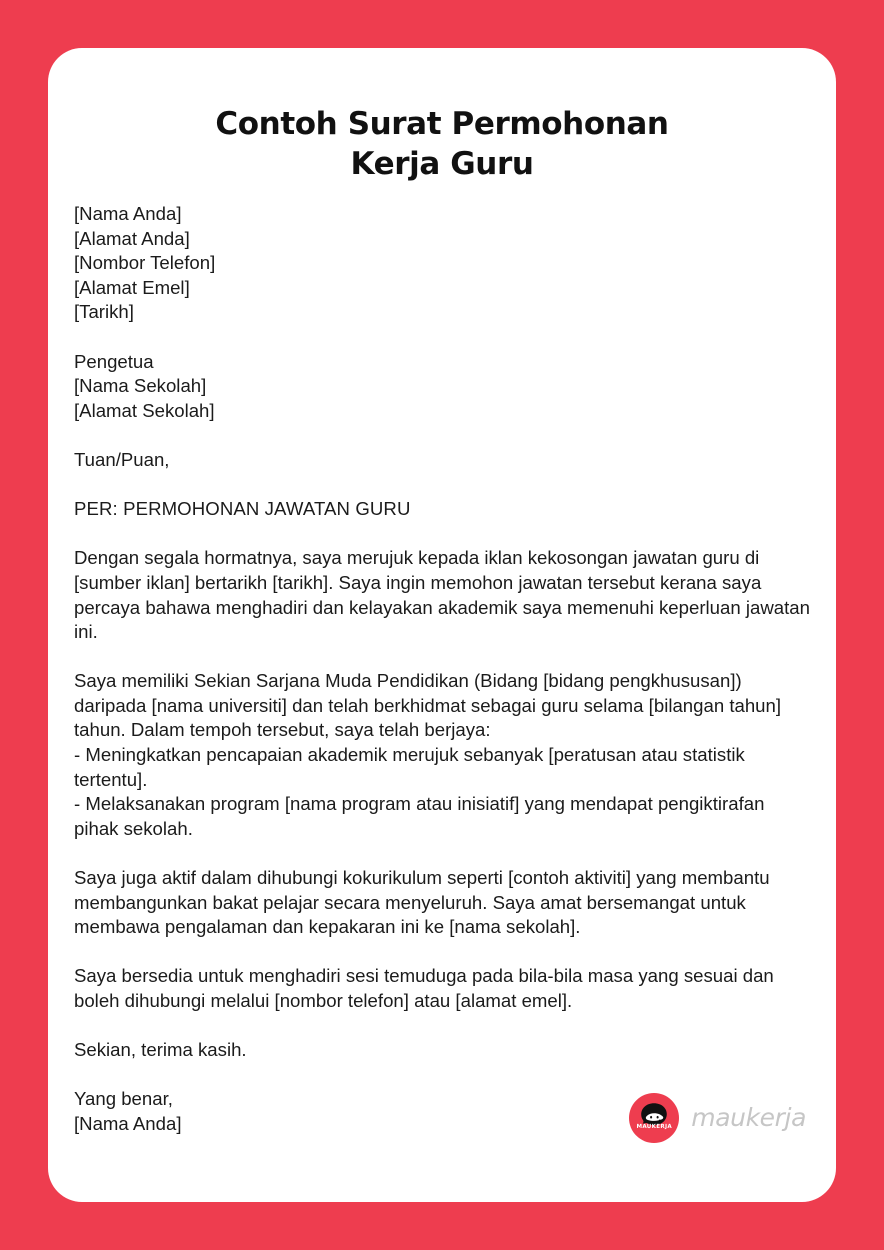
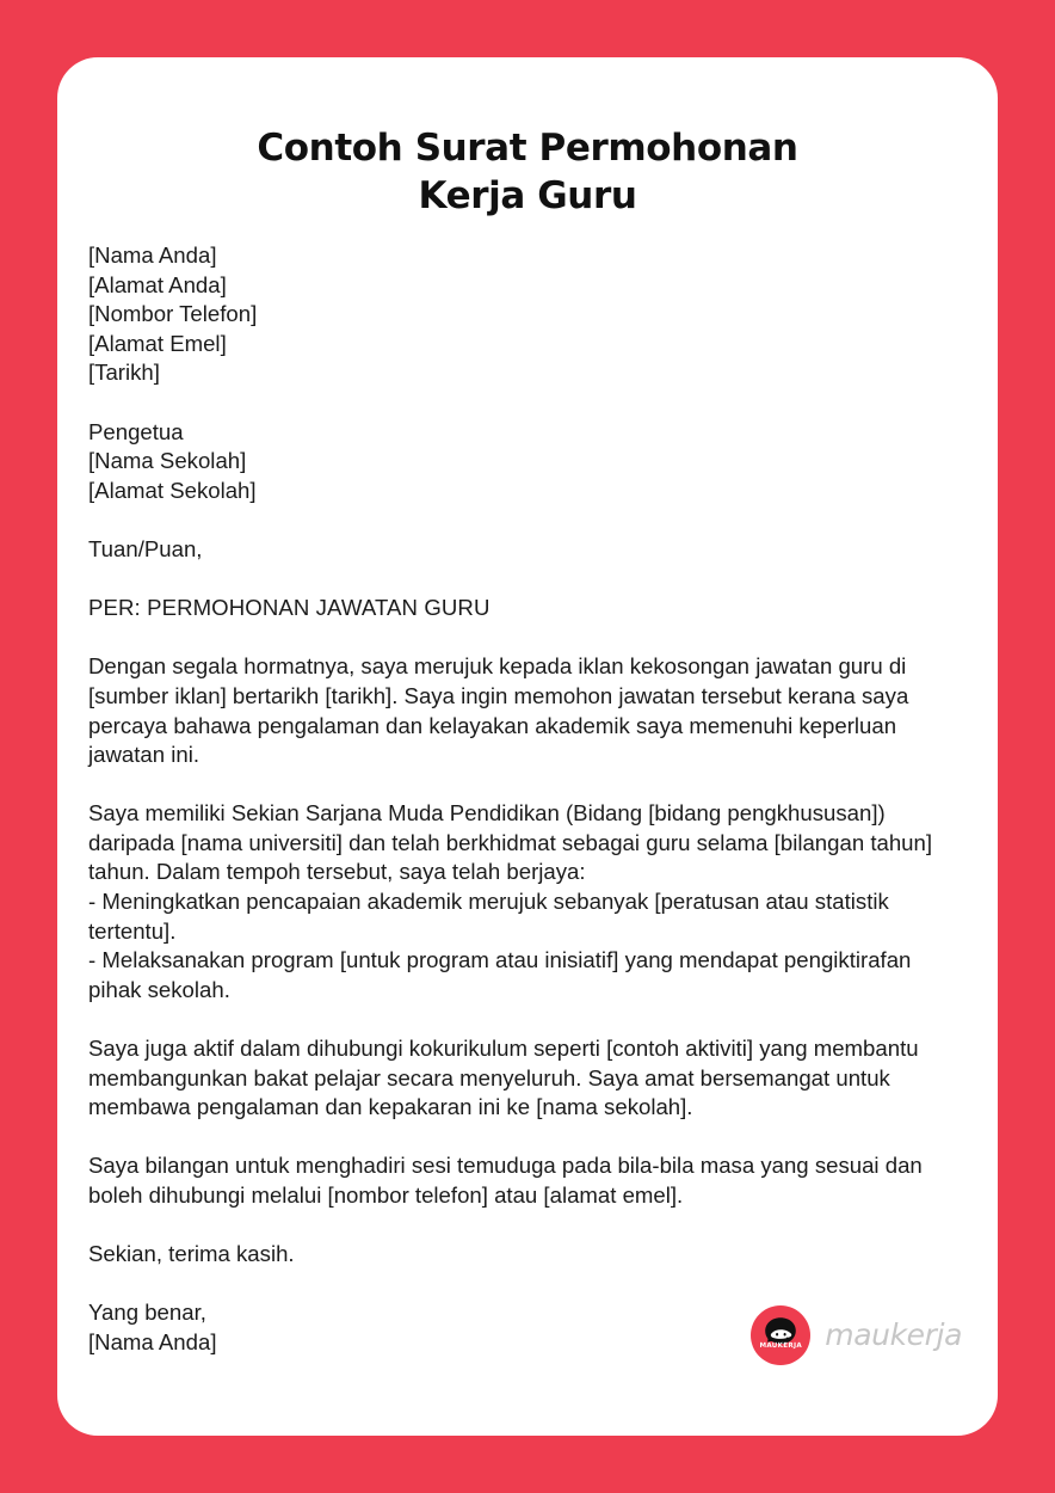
  Contoh Surat Permohonan
  Kerja Guru
  [Nama Anda]
  [Alamat Anda]
  [Nombor Telefon]
  [Alamat Emel]
  [Tarikh]
  Pengetua
  [Nama Sekolah]
  [Alamat Sekolah]
  Tuan/Puan,
  PER: PERMOHONAN JAWATAN GURU
- Dengan segala hormatnya, saya merujuk kepada iklan kekosongan jawatan guru di [sumber iklan] bertarikh [tarikh]. Saya ingin memohon jawatan tersebut kerana saya percaya bahawa menghadiri dan kelayakan akademik saya memenuhi keperluan jawatan ini.
+ Dengan segala hormatnya, saya merujuk kepada iklan kekosongan jawatan guru di [sumber iklan] bertarikh [tarikh]. Saya ingin memohon jawatan tersebut kerana saya percaya bahawa pengalaman dan kelayakan akademik saya memenuhi keperluan jawatan ini.
  Saya memiliki Sekian Sarjana Muda Pendidikan (Bidang [bidang pengkhususan]) daripada [nama universiti] dan telah berkhidmat sebagai guru selama [bilangan tahun] tahun. Dalam tempoh tersebut, saya telah berjaya:
  - Meningkatkan pencapaian akademik merujuk sebanyak [peratusan atau statistik tertentu].
- - Melaksanakan program [nama program atau inisiatif] yang mendapat pengiktirafan pihak sekolah.
+ - Melaksanakan program [untuk program atau inisiatif] yang mendapat pengiktirafan pihak sekolah.
  Saya juga aktif dalam dihubungi kokurikulum seperti [contoh aktiviti] yang membantu membangunkan bakat pelajar secara menyeluruh. Saya amat bersemangat untuk membawa pengalaman dan kepakaran ini ke [nama sekolah].
- Saya bersedia untuk menghadiri sesi temuduga pada bila-bila masa yang sesuai dan boleh dihubungi melalui [nombor telefon] atau [alamat emel].
+ Saya bilangan untuk menghadiri sesi temuduga pada bila-bila masa yang sesuai dan boleh dihubungi melalui [nombor telefon] atau [alamat emel].
  Sekian, terima kasih.
  Yang benar,
  [Nama Anda]
  maukerja
